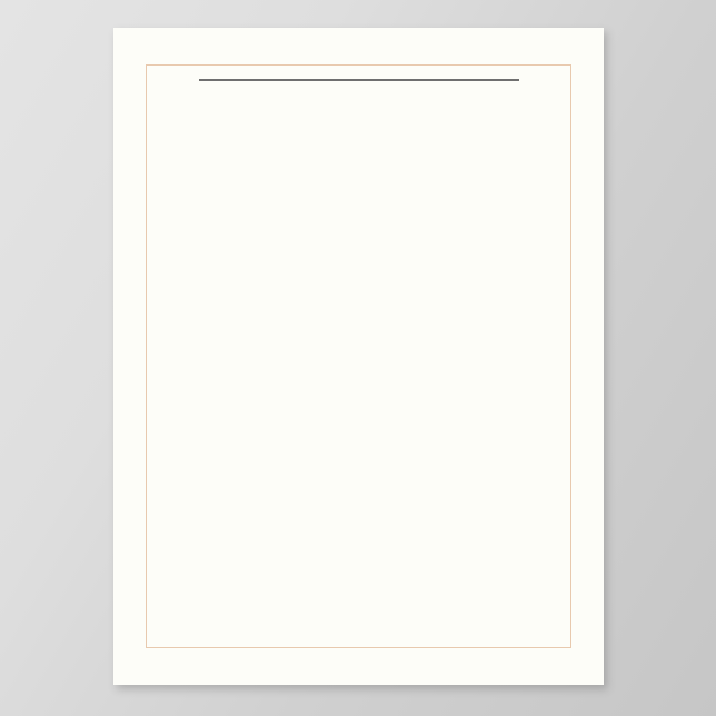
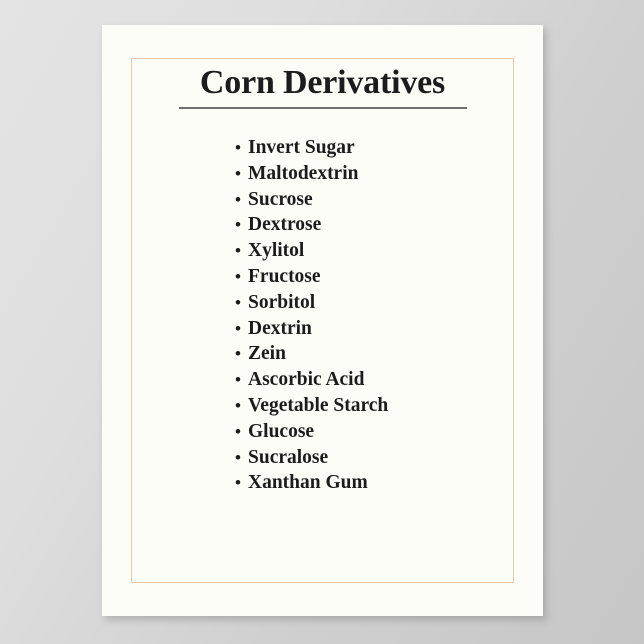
+ Corn Derivatives
+ • Invert Sugar
+ • Maltodextrin
+ • Sucrose
+ • Dextrose
+ • Xylitol
+ • Fructose
+ • Sorbitol
+ • Dextrin
+ • Zein
+ • Ascorbic Acid
+ • Vegetable Starch
+ • Glucose
+ • Sucralose
+ • Xanthan Gum
